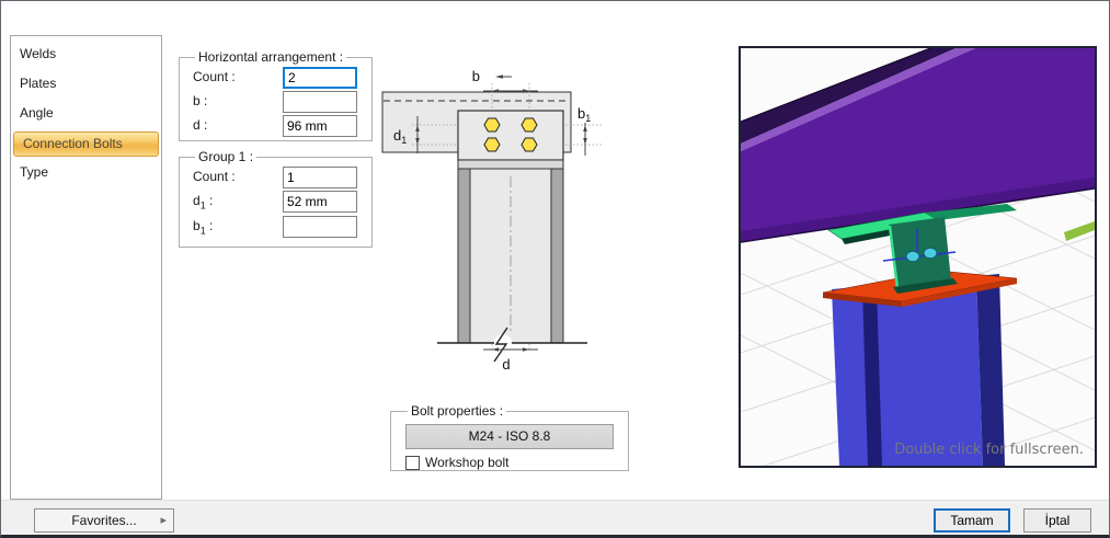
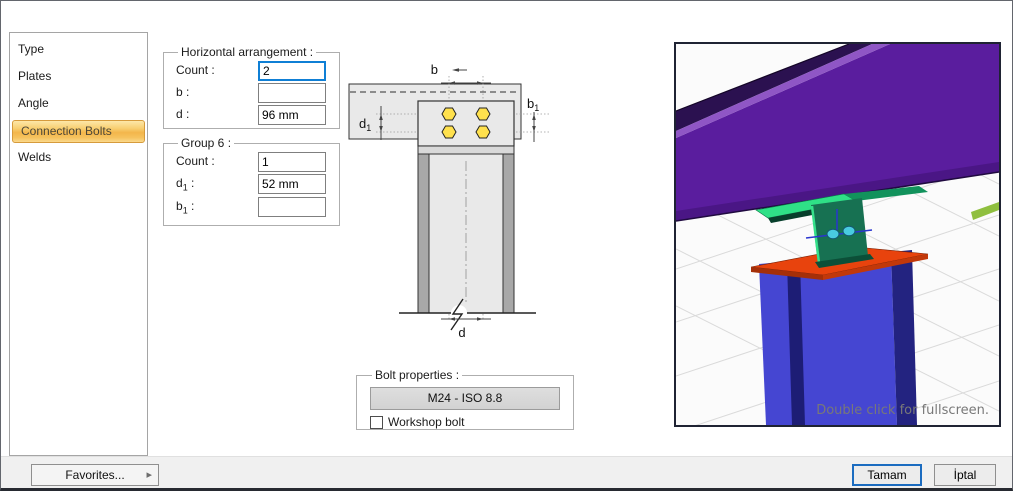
- Welds
+ Type
  Plates
  Angle
  Connection Bolts
- Type
+ Welds
  Horizontal arrangement :
  Count :
  2
  b :
  d :
  96 mm
- Group 1 :
+ Group 6 :
  Count :
  1
  d1 :
  52 mm
  b1 :
  b
  d1
  b1
  d
  Bolt properties :
  M24 - ISO 8.8
  Workshop bolt
  Double click for fullscreen.
  Favorites...
  ▸
  Tamam
  İptal
